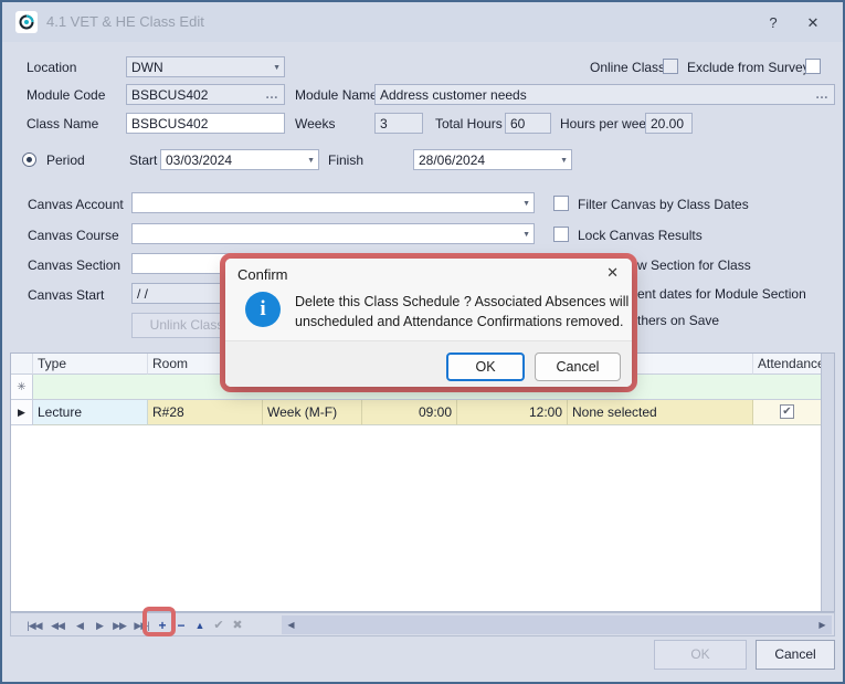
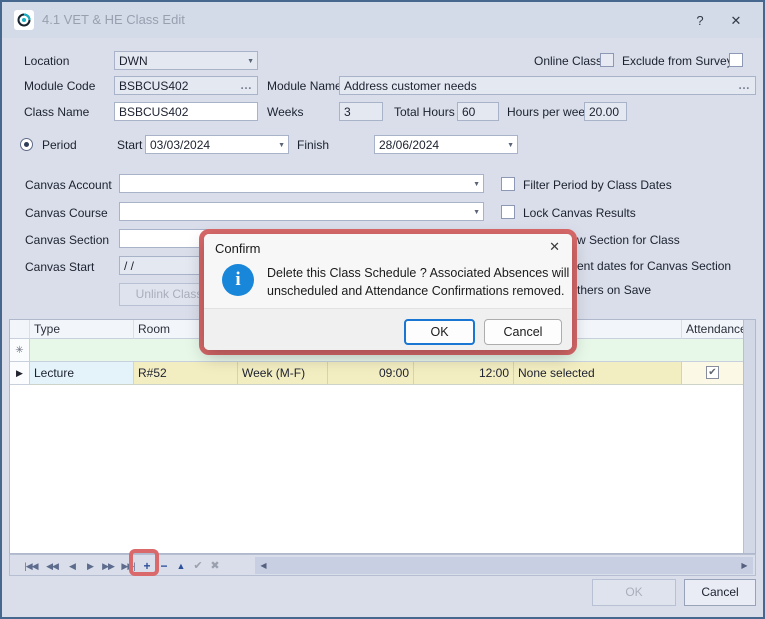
  4.1 VET & HE Class Edit
  ?
  ✕
  Location
  DWN
  Online Clas
  Exclude from Surve
  Module Code
  BSBCUS402
  …
  Module Nam
  Address customer needs
  …
  Class Name
  BSBCUS402
  Weeks
  3
  Total Hours
  60
  Hours per wee
  20.00
  Period
  Start
  03/03/2024
  Finish
  28/06/2024
  Canvas Account
- Filter Canvas by Class Dates
+ Filter Period by Class Dates
  Canvas Course
  Lock Canvas Results
  Canvas Section
  Canvas Start
  / /
  Unlink Class
  w Section for Class
- ent dates for Module Section
+ ent dates for Canvas Section
  thers on Save
  Type
  Room
  Attendanc
  ✳
  ▶
  Lecture
- R#28
+ R#52
  Week (M-F)
  09:00
  12:00
  None selected
  ✔
  |◀◀
  ◀◀
  ◀
  ▶
  ▶▶
  ▶▶|
  +
  −
  ▲
  ✔
  ✖
  ◀
  ▶
  OK
  Cancel
  Confirm
  ✕
  i
  Delete this Class Schedule ? Associated Absences will
  unscheduled and Attendance Confirmations removed.
  OK
  Cancel
